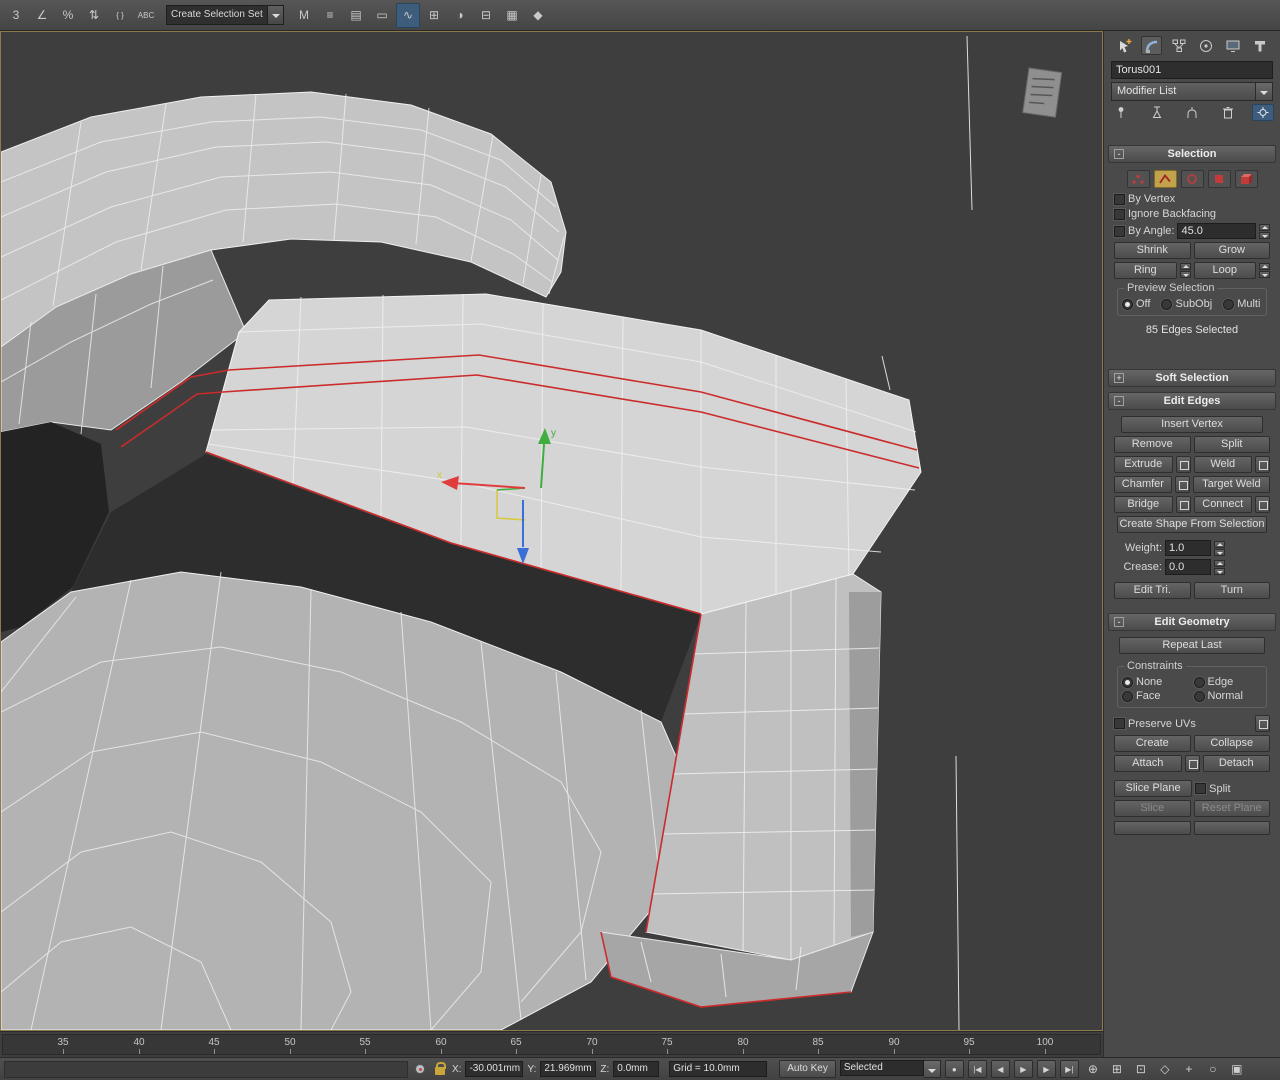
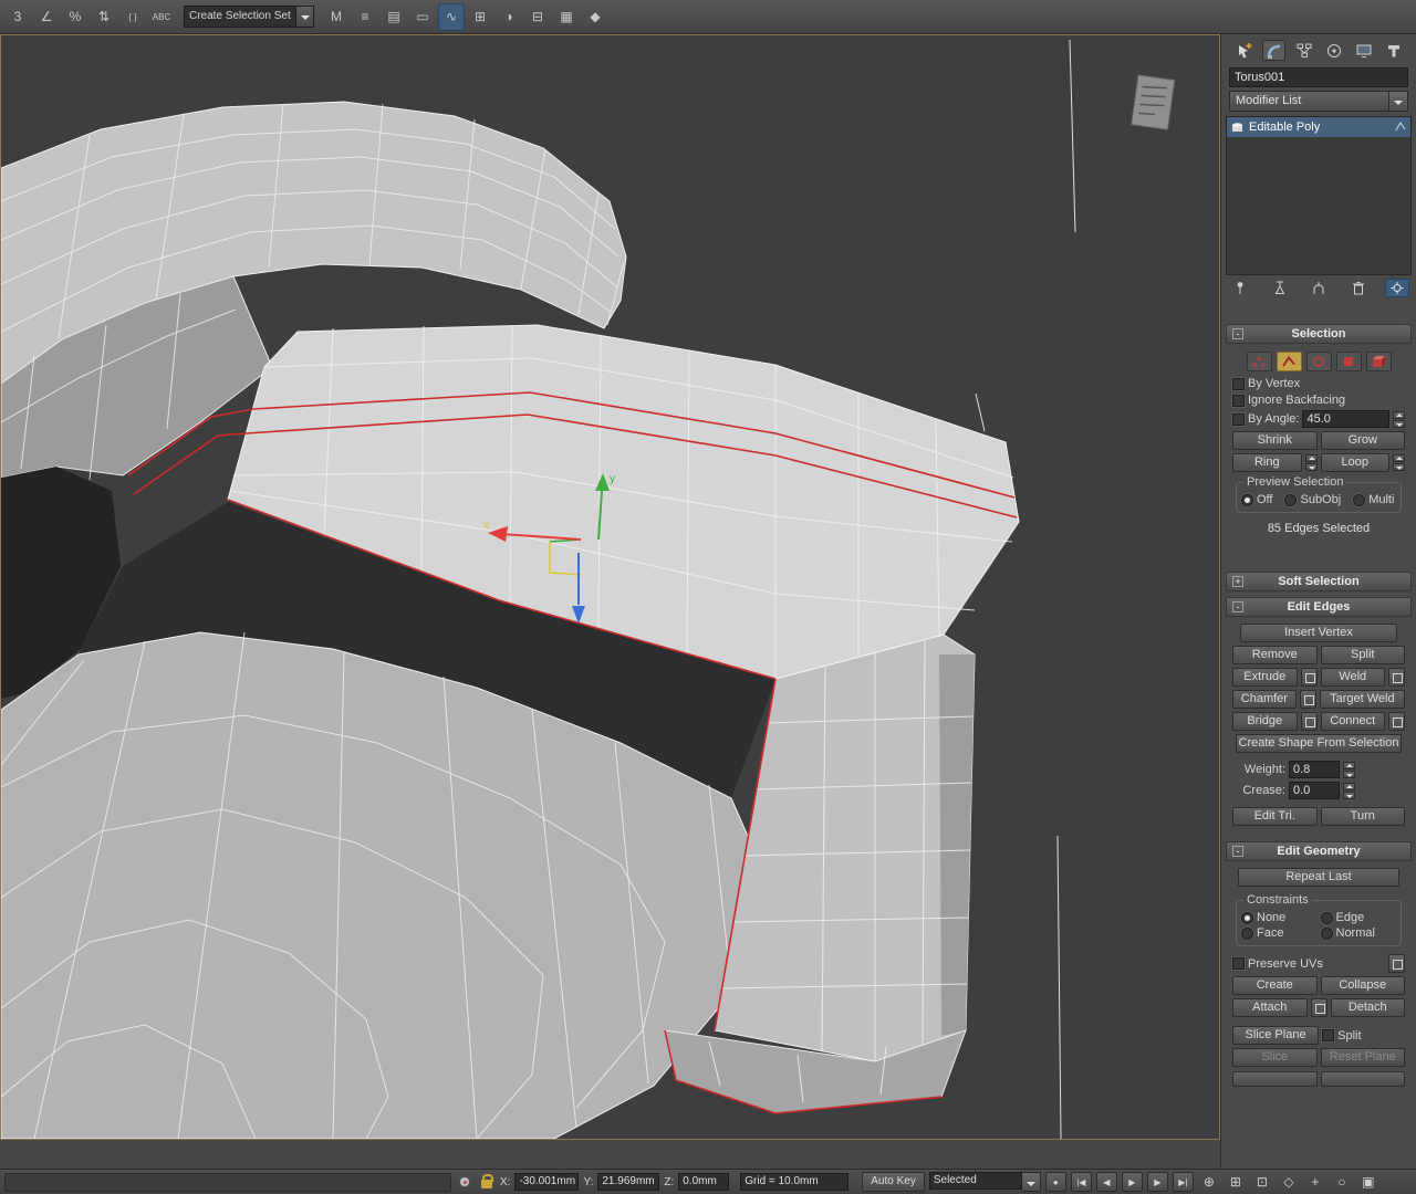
  3
  ∠
  %
  ⇅
  { }
  ABC
  Create Selection Set
  M
  ≡
  ▤
  ▭
  ∿
  ⊞
  ◑
  ⊟
  ▦
  ◆
  x
  y
  Torus001
  Modifier List
+ Editable Poly
  -
  Selection
  By Vertex
  Ignore Backfacing
  By Angle:
  45.0
  Shrink
  Grow
  Ring
  Loop
  Preview Selection
  Off
  SubObj
  Multi
  85 Edges Selected
  +
  Soft Selection
  -
  Edit Edges
  Insert Vertex
  Remove
  Split
  Extrude
  Weld
  Chamfer
  Target Weld
  Bridge
  Connect
  Create Shape From Selection
  Weight:
- 1.0
+ 0.8
  Crease:
  0.0
  Edit Tri.
  Turn
  -
  Edit Geometry
  Repeat Last
  Constraints
  None
  Edge
  Face
  Normal
  Preserve UVs
  Create
  Collapse
  Attach
  Detach
  Slice Plane
  Split
  Slice
  Reset Plane
- 35
- 40
- 45
- 50
- 55
- 60
- 65
- 70
- 75
- 80
- 85
- 90
- 95
- 100
  X:
  -30.001mm
  Y:
  21.969mm
  Z:
  0.0mm
  Grid = 10.0mm
  Auto Key
  Selected
  ●
  |◀
  ◀
  ▶
  ▶
  ▶|
  ⊕
  ⊞
  ⊡
  ◇
  +
  ○
  ▣
